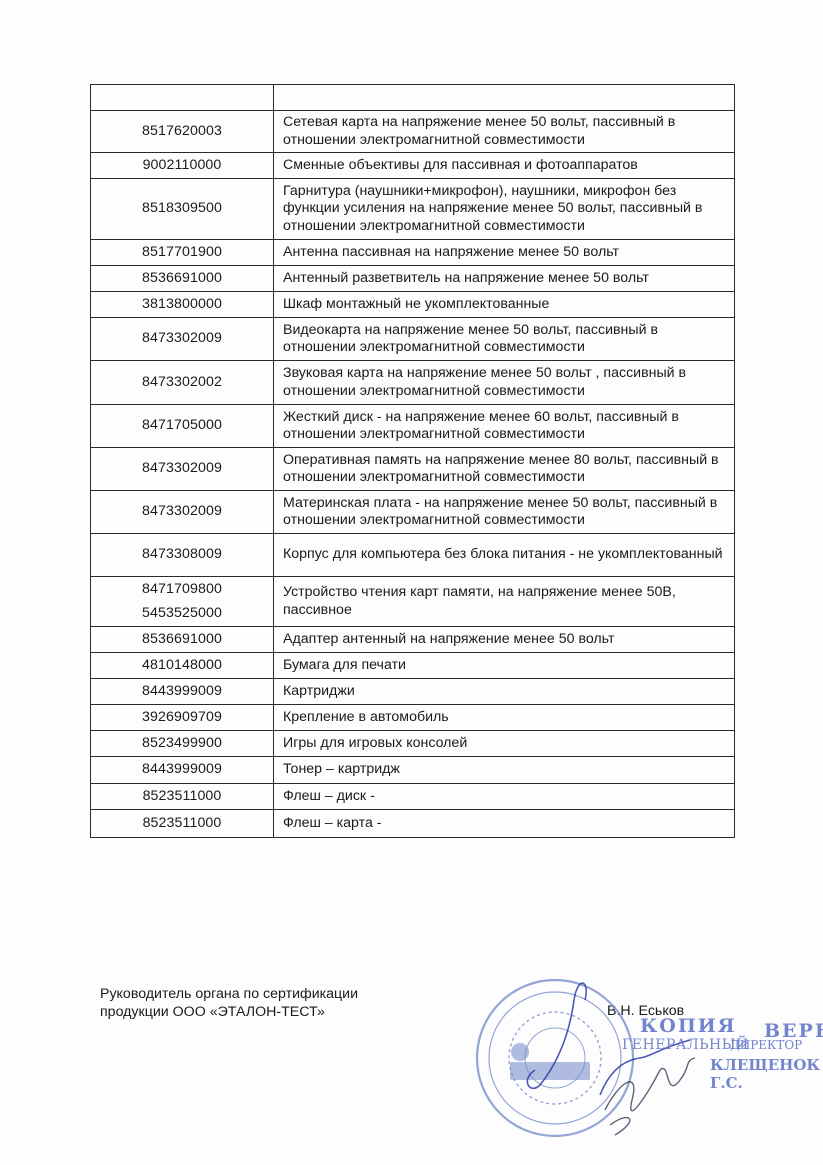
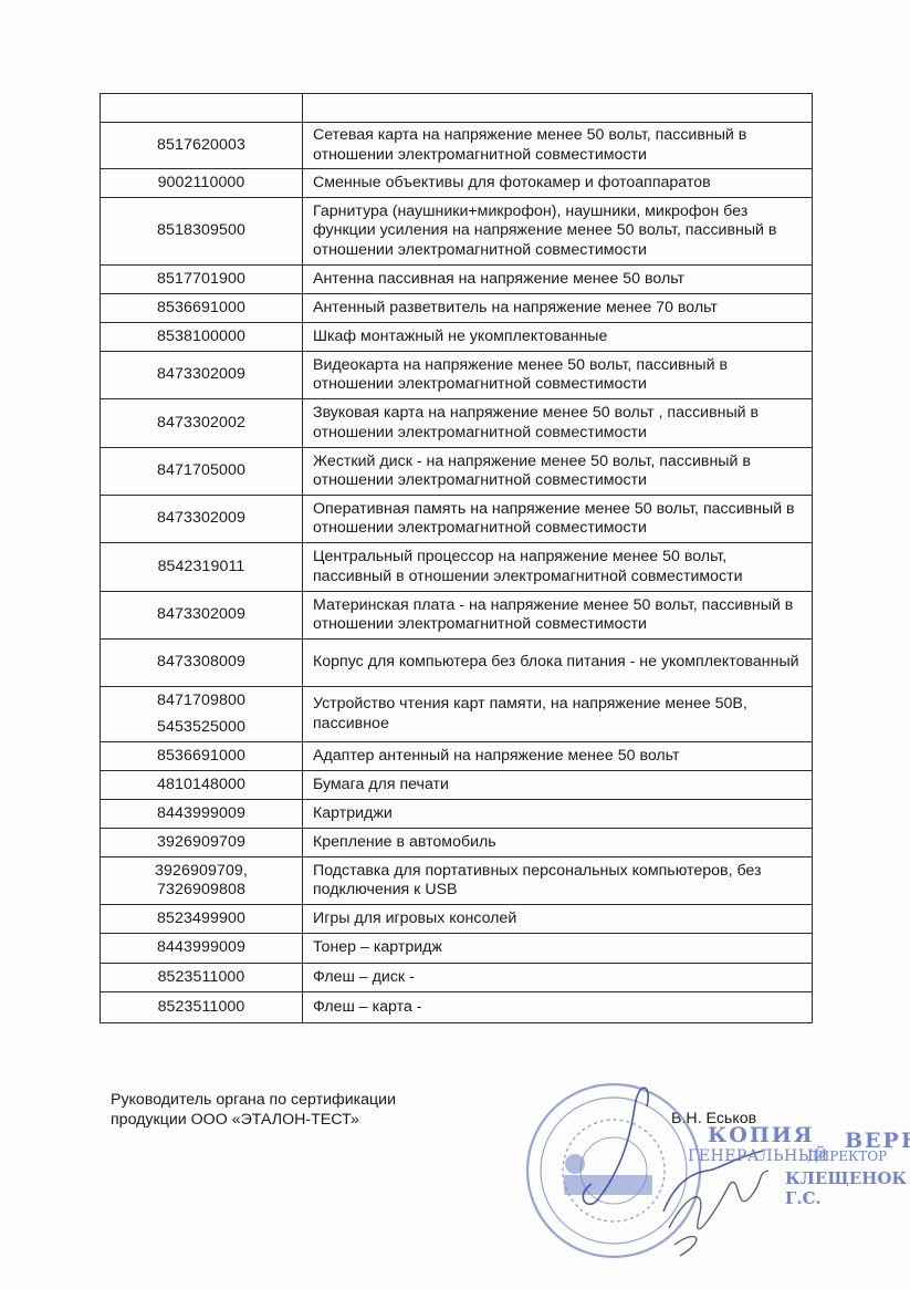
  8517620003	Сетевая карта на напряжение менее 50 вольт, пассивный в отношении электромагнитной совместимости
- 9002110000	Сменные объективы для пассивная и фотоаппаратов
+ 9002110000	Сменные объективы для фотокамер и фотоаппаратов
  8518309500	Гарнитура (наушники+микрофон), наушники, микрофон без функции усиления на напряжение менее 50 вольт, пассивный в отношении электромагнитной совместимости
  8517701900	Антенна пассивная на напряжение менее 50 вольт
- 8536691000	Антенный разветвитель на напряжение менее 50 вольт
+ 8536691000	Антенный разветвитель на напряжение менее 70 вольт
- 3813800000	Шкаф монтажный не укомплектованные
+ 8538100000	Шкаф монтажный не укомплектованные
  8473302009	Видеокарта на напряжение менее 50 вольт, пассивный в отношении электромагнитной совместимости
  8473302002	Звуковая карта на напряжение менее 50 вольт , пассивный в отношении электромагнитной совместимости
- 8471705000	Жесткий диск - на напряжение менее 60 вольт, пассивный в отношении электромагнитной совместимости
+ 8471705000	Жесткий диск - на напряжение менее 50 вольт, пассивный в отношении электромагнитной совместимости
- 8473302009	Оперативная память на напряжение менее 80 вольт, пассивный в отношении электромагнитной совместимости
+ 8473302009	Оперативная память на напряжение менее 50 вольт, пассивный в отношении электромагнитной совместимости
+ 8542319011	Центральный процессор на напряжение менее 50 вольт, пассивный в отношении электромагнитной совместимости
  8473302009	Материнская плата - на напряжение менее 50 вольт, пассивный в отношении электромагнитной совместимости
  8473308009	Корпус для компьютера без блока питания - не укомплектованный
  84717098005453525000	Устройство чтения карт памяти, на напряжение менее 50В, пассивное
  8536691000	Адаптер антенный на напряжение менее 50 вольт
  4810148000	Бумага для печати
  8443999009	Картриджи
  3926909709	Крепление в автомобиль
+ 3926909709,7326909808	Подставка для портативных персональных компьютеров, без подключения к USB
  8523499900	Игры для игровых консолей
  8443999009	Тонер – картридж
  8523511000	Флеш – диск -
  8523511000	Флеш – карта -
  Руководитель органа по сертификации
  продукции ООО «ЭТАЛОН-ТЕСТ»
  В.Н. Еськов
  КОПИЯ
  ГЕНЕРАЛЬНЫЙ
  ДИРЕКТОР
  КЛЕЩЕНОК Г.С.
